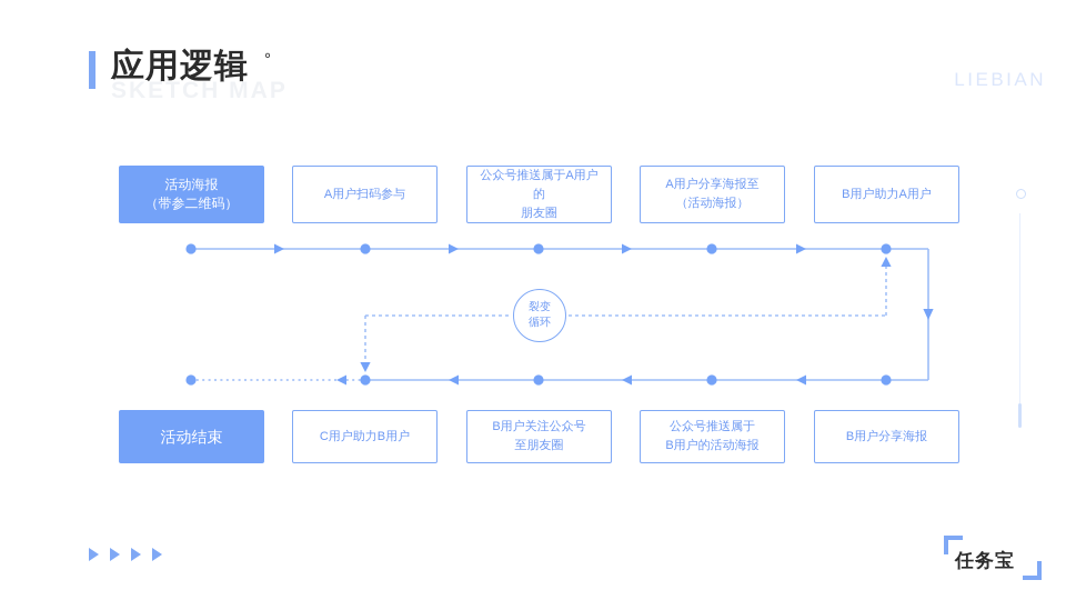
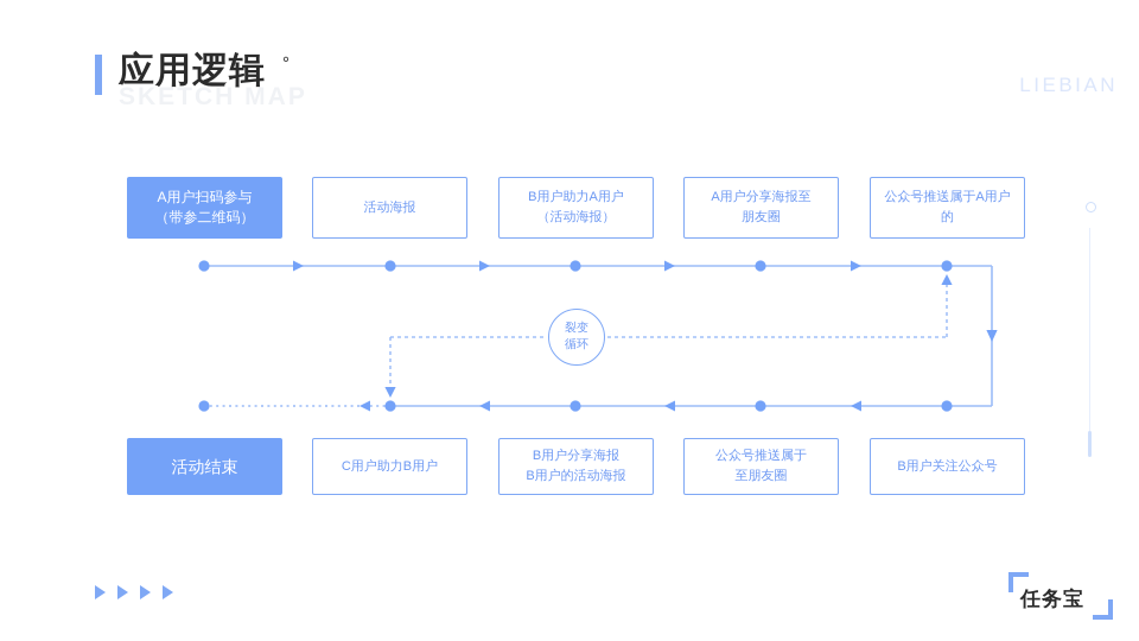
  应用逻辑
  °
  SKETCH MAP
  LIEBIAN
  裂变
  循环
- 活动海报
+ A用户扫码参与
  （带参二维码）
- A用户扫码参与
+ 活动海报
- 公众号推送属于A用户的
+ B用户助力A用户
- 朋友圈
+ （活动海报）
  A用户分享海报至
- （活动海报）
+ 朋友圈
- B用户助力A用户
+ 公众号推送属于A用户的
  活动结束
  C用户助力B用户
- B用户关注公众号
+ B用户分享海报
- 至朋友圈
+ B用户的活动海报
  公众号推送属于
- B用户的活动海报
+ 至朋友圈
- B用户分享海报
+ B用户关注公众号
  任务宝
